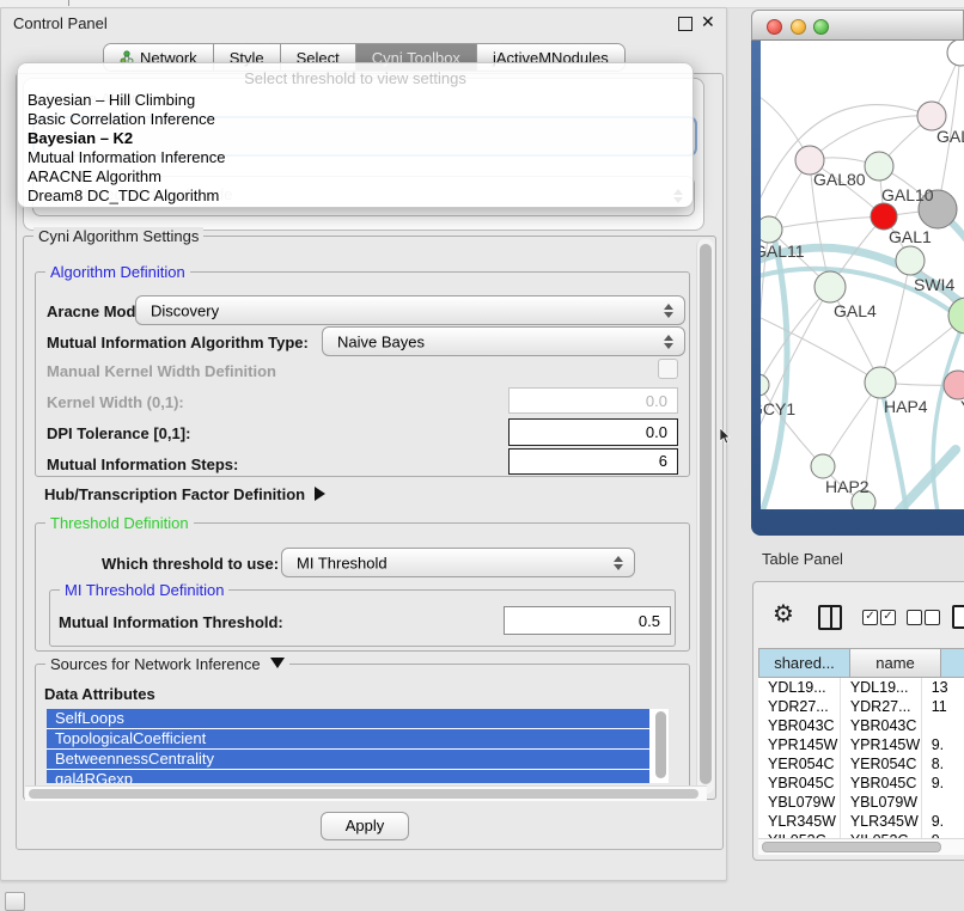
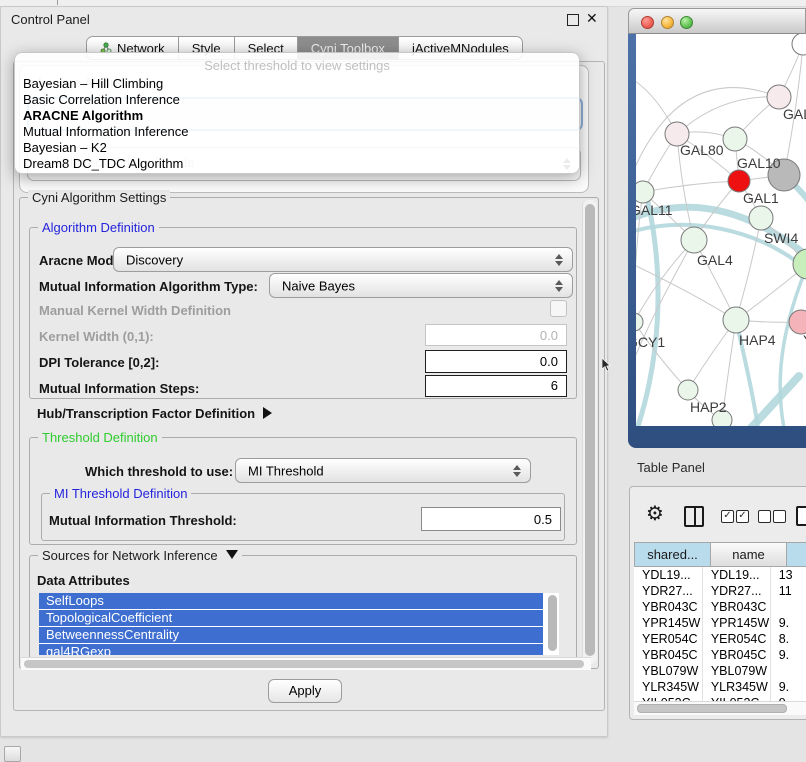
  Control Panel
  ✕
  Network
  Style
  Select
  Cyni Toolbox
  jActiveMNodules
  Inference Algorithm
  gal-filtered sif default node
  Cyni Algorithm Settings
  Algorithm Definition
  Aracne Mod
  Discovery
  Mutual Information Algorithm Type:
  Naive Bayes
  Manual Kernel Width Definition
  Kernel Width (0,1):
  0.0
- DPI Tolerance [0,1]:
+ DPI Tolerance [0,2]:
  0.0
  Mutual Information Steps:
  6
  Hub/Transcription Factor Definition
  Threshold Definition
  Which threshold to use:
  MI Threshold
  MI Threshold Definition
  Mutual Information Threshold:
  0.5
  Sources for Network Inference
  Data Attributes
  SelfLoops
  TopologicalCoefficient
  BetweennessCentrality
  gal4RGexp
  Apply
  Select threshold to view settings
  Bayesian – Hill Climbing
  Basic Correlation Inference
- Bayesian – K2
+ ARACNE Algorithm
  Mutual Information Inference
- ARACNE Algorithm
+ Bayesian – K2
  Dream8 DC_TDC Algorithm
  GAL80
  GAL10
  GAL1
  GAL11
  SWI4
  GAL4
  CY1
  HAP4
  HAP2
  Table Panel
  ⚙
  ✓
  ✓
  shared...
  name
  YDL19...
  YDL19...
  13
  YDR27...
  YDR27...
  11
  YBR043C
  YBR043C
  YPR145W
  YPR145W
  9.
  YER054C
  YER054C
  8.
  YBR045C
  YBR045C
  9.
  YBL079W
  YBL079W
  YLR345W
  YLR345W
  9.
